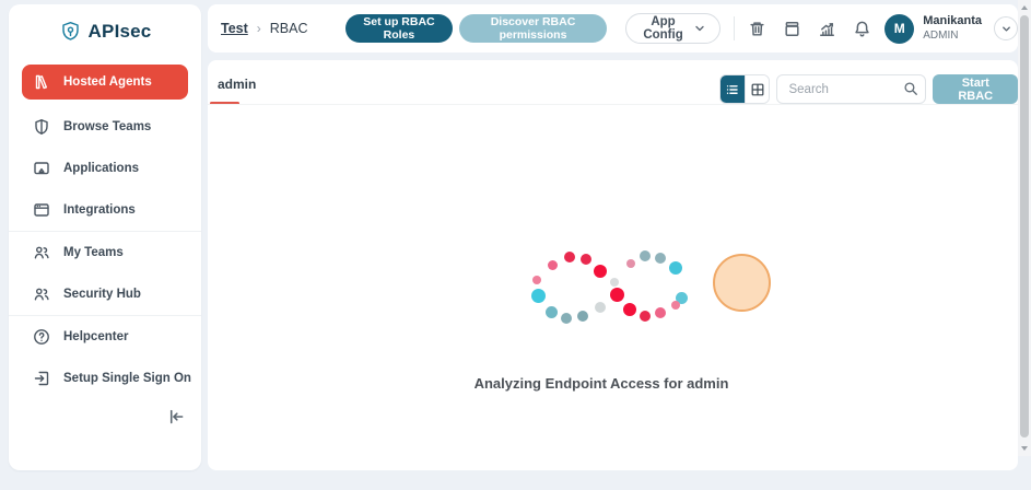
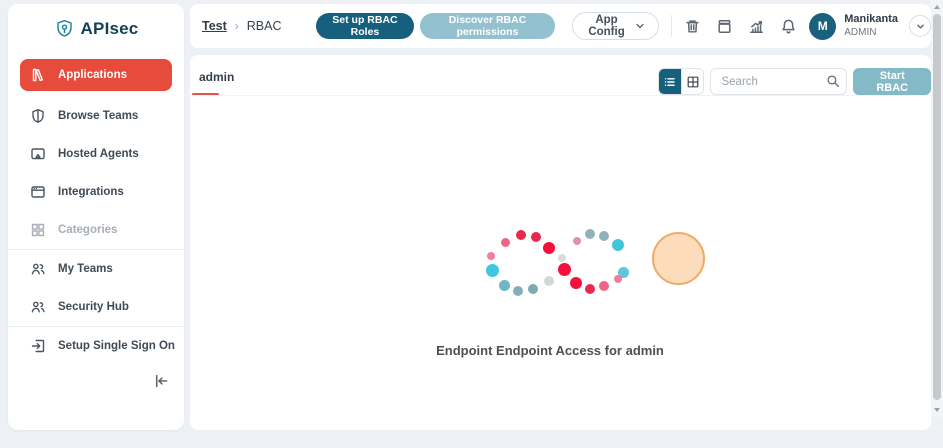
  APIsec
- Hosted Agents
+ Applications
  Browse Teams
- Applications
+ Hosted Agents
  Integrations
+ Categories
  My Teams
  Security Hub
- Helpcenter
  Setup Single Sign On
  Test
  ›
  RBAC
  Set up RBAC Roles
  Discover RBAC permissions
  App Config
  M
  Manikanta
  ADMIN
  admin
  Search
  Start RBAC
- Analyzing Endpoint Access for admin
+ Endpoint Endpoint Access for admin
